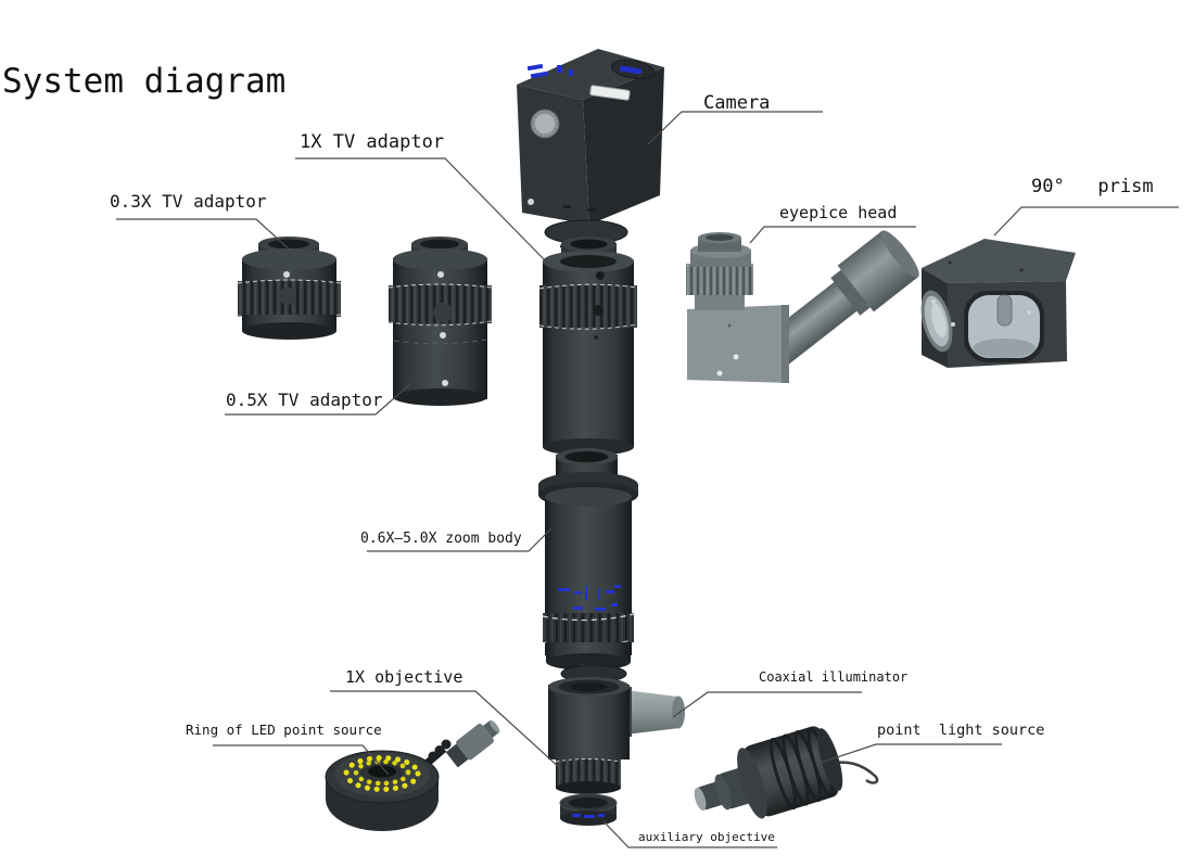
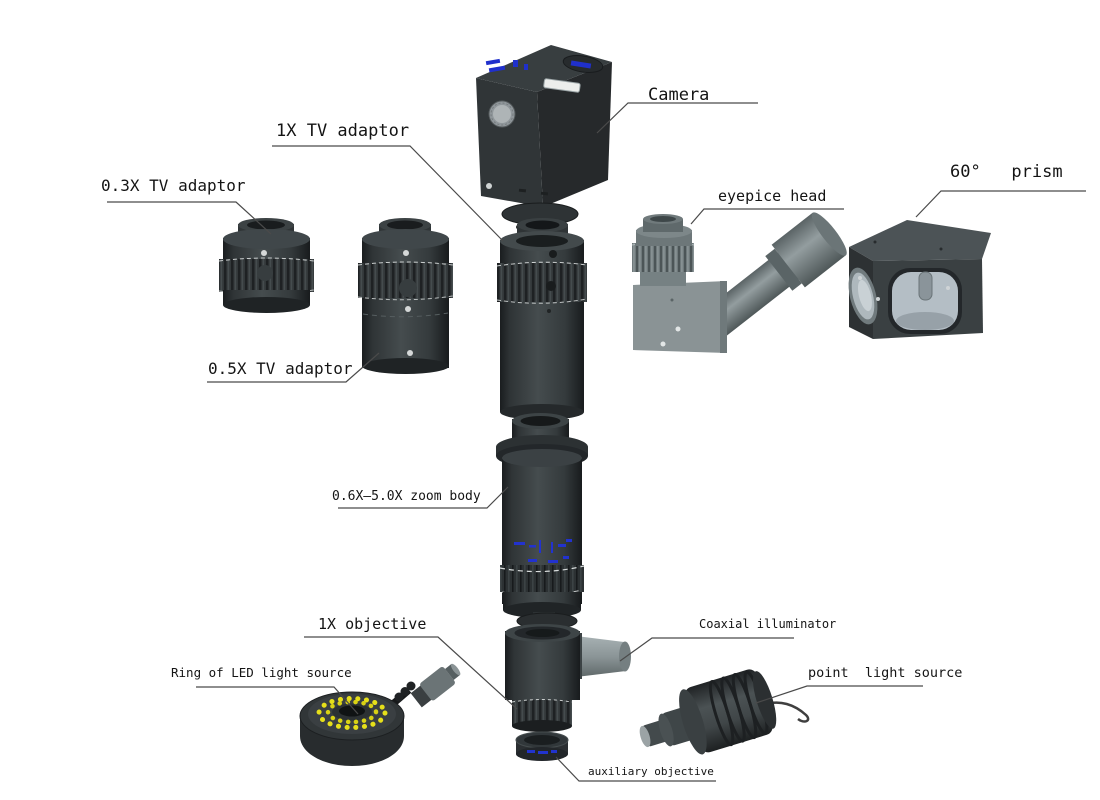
- System diagram
  Camera
  1X TV adaptor
  0.3X TV adaptor
  0.5X TV adaptor
  eyepice head
- 90° prism
+ 60° prism
  0.6X—5.0X zoom body
  1X objective
  Coaxial illuminator
- Ring of LED point source
+ Ring of LED light source
  point light source
  auxiliary objective
